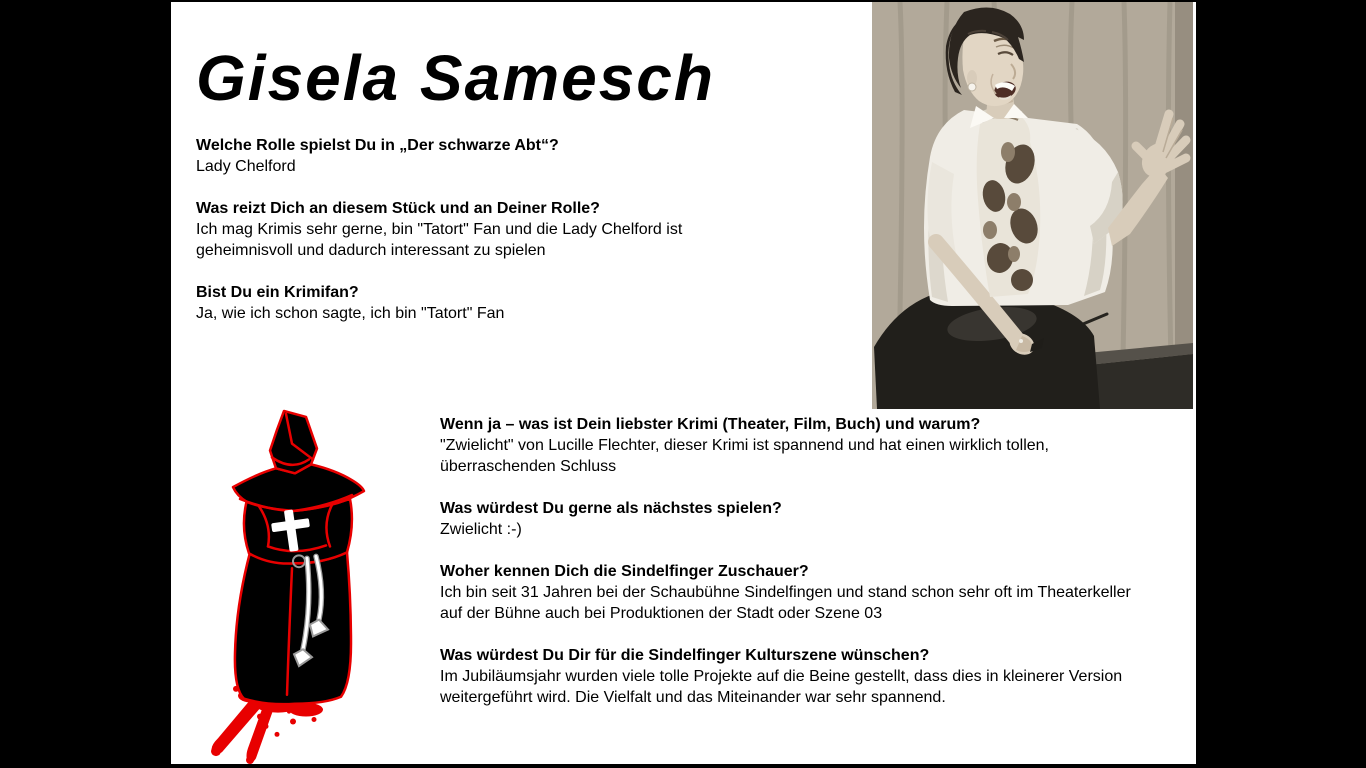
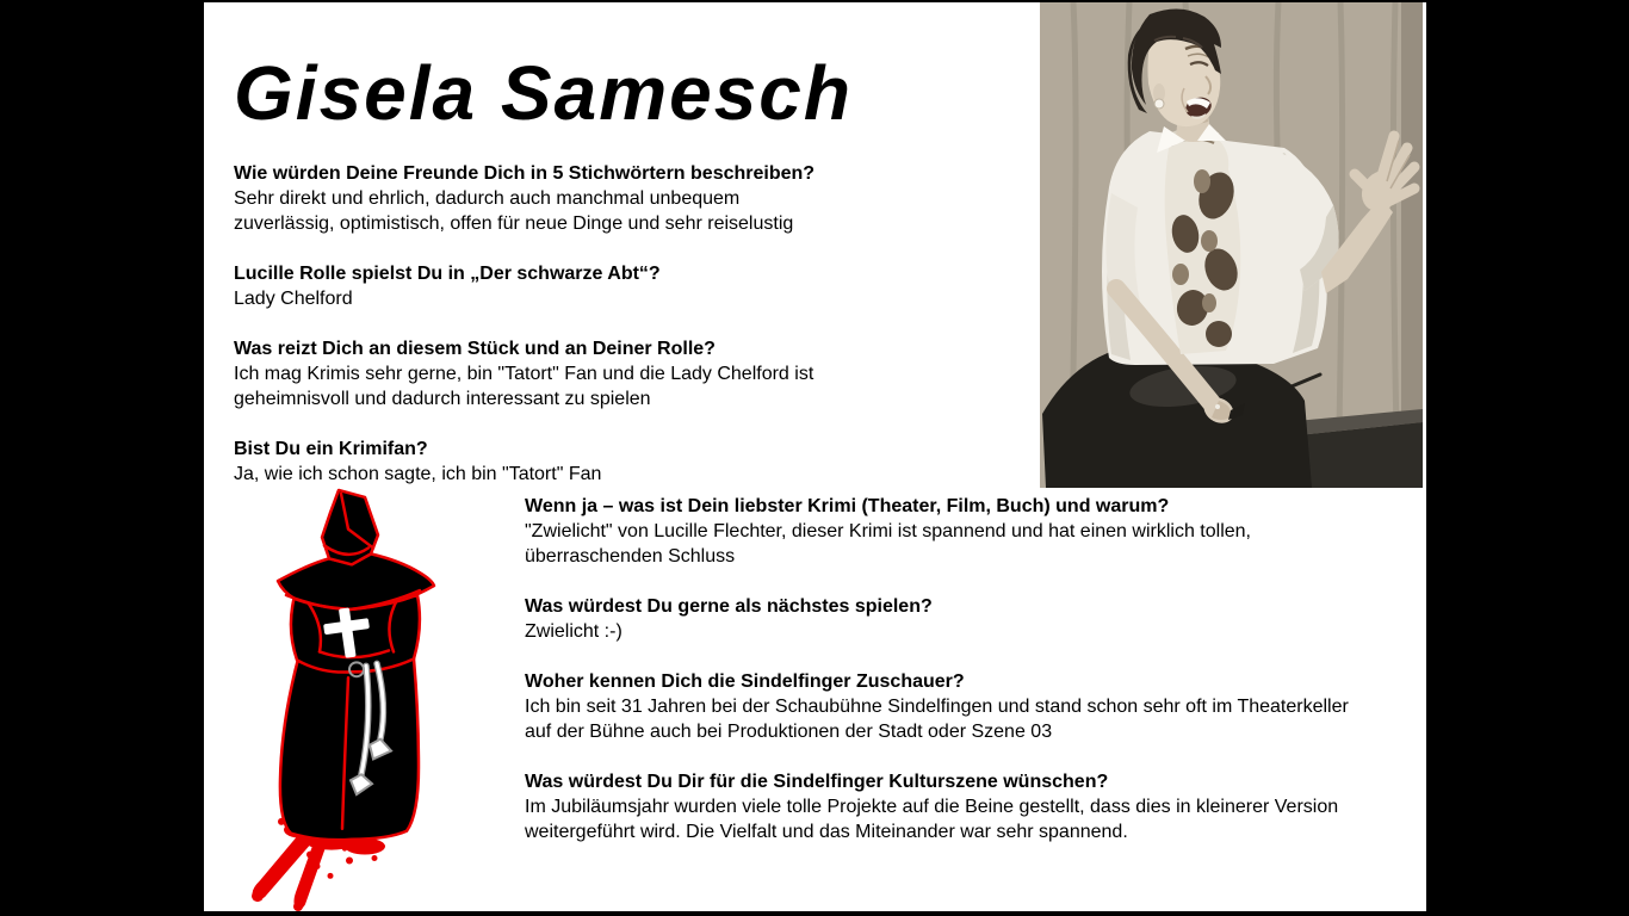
  Gisela Samesch
+ Wie würden Deine Freunde Dich in 5 Stichwörtern beschreiben?
+ Sehr direkt und ehrlich, dadurch auch manchmal unbequem
+ zuverlässig, optimistisch, offen für neue Dinge und sehr reiselustig
- Welche Rolle spielst Du in „Der schwarze Abt“?
+ Lucille Rolle spielst Du in „Der schwarze Abt“?
  Lady Chelford
  Was reizt Dich an diesem Stück und an Deiner Rolle?
  Ich mag Krimis sehr gerne, bin "Tatort" Fan und die Lady Chelford ist
  geheimnisvoll und dadurch interessant zu spielen
  Bist Du ein Krimifan?
  Ja, wie ich schon sagte, ich bin "Tatort" Fan
  Wenn ja – was ist Dein liebster Krimi (Theater, Film, Buch) und warum?
  "Zwielicht" von Lucille Flechter, dieser Krimi ist spannend und hat einen wirklich tollen,
  überraschenden Schluss
  Was würdest Du gerne als nächstes spielen?
  Zwielicht :-)
  Woher kennen Dich die Sindelfinger Zuschauer?
  Ich bin seit 31 Jahren bei der Schaubühne Sindelfingen und stand schon sehr oft im Theaterkeller
  auf der Bühne auch bei Produktionen der Stadt oder Szene 03
  Was würdest Du Dir für die Sindelfinger Kulturszene wünschen?
  Im Jubiläumsjahr wurden viele tolle Projekte auf die Beine gestellt, dass dies in kleinerer Version
  weitergeführt wird. Die Vielfalt und das Miteinander war sehr spannend.
